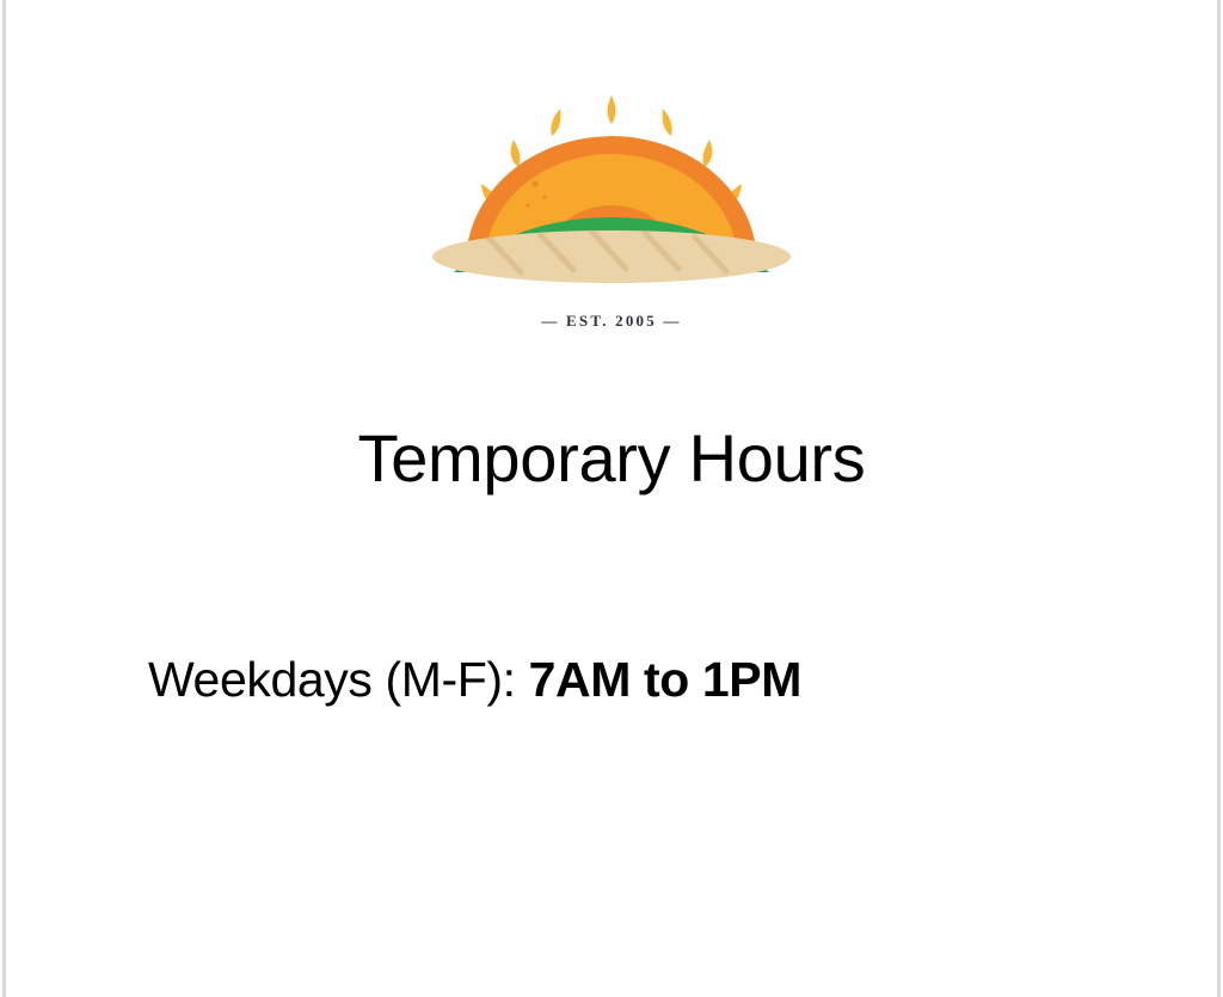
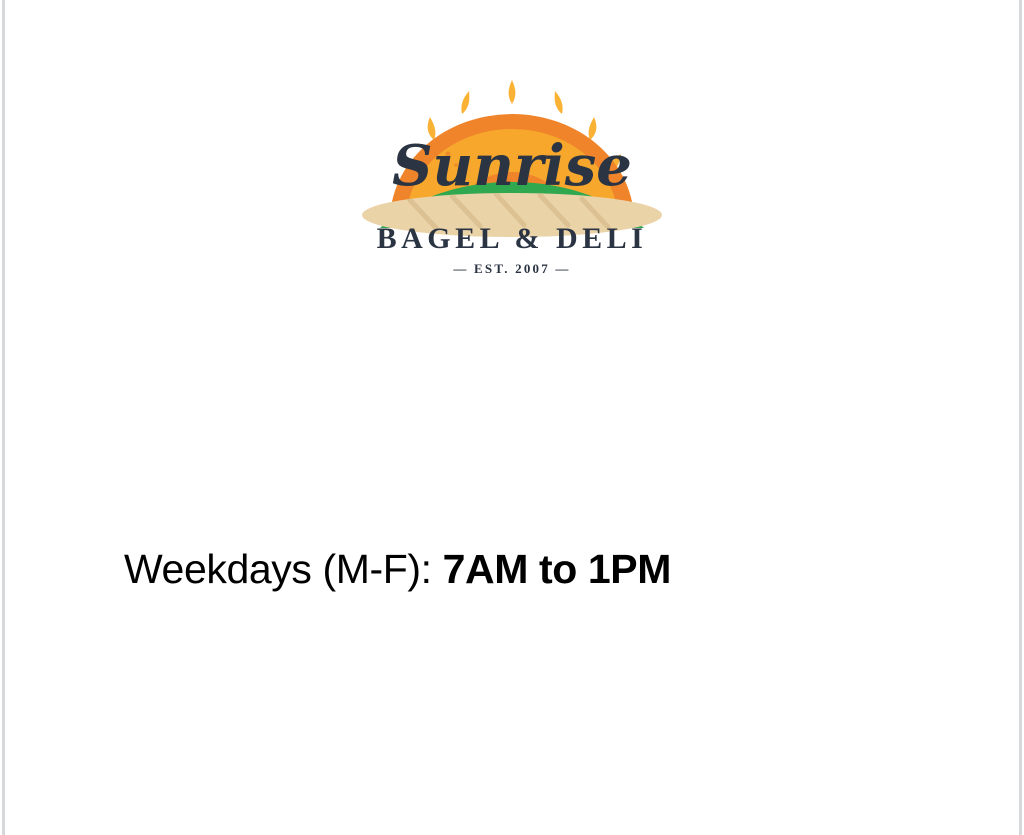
+ Sunrise
+ BAGEL & DELI
- — EST. 2005 —
+ — EST. 2007 —
- Temporary Hours
  Weekdays (M-F): 7AM to 1PM
